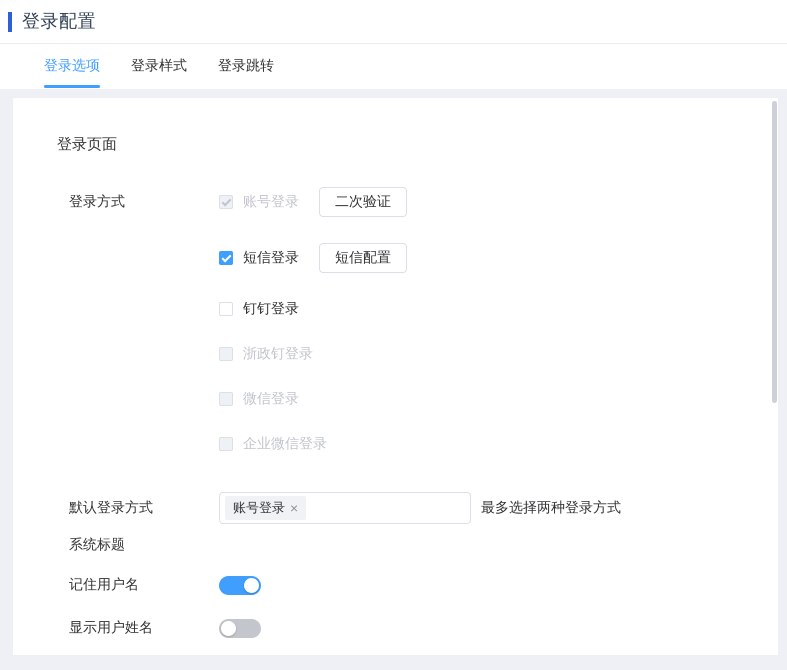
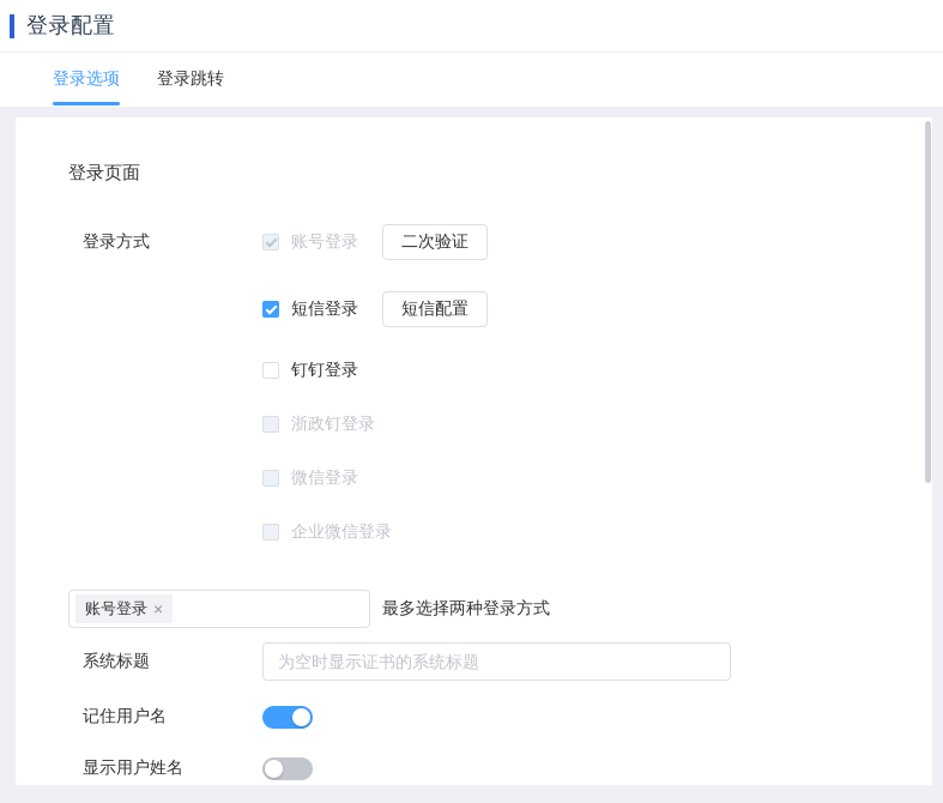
  登录配置
  登录选项
- 登录样式
  登录跳转
  登录页面
  登录方式
  账号登录
  二次验证
  短信登录
  短信配置
  钉钉登录
  浙政钉登录
  微信登录
  企业微信登录
- 默认登录方式
  账号登录
  ×
  最多选择两种登录方式
  系统标题
+ 为空时显示证书的系统标题
  记住用户名
  显示用户姓名
